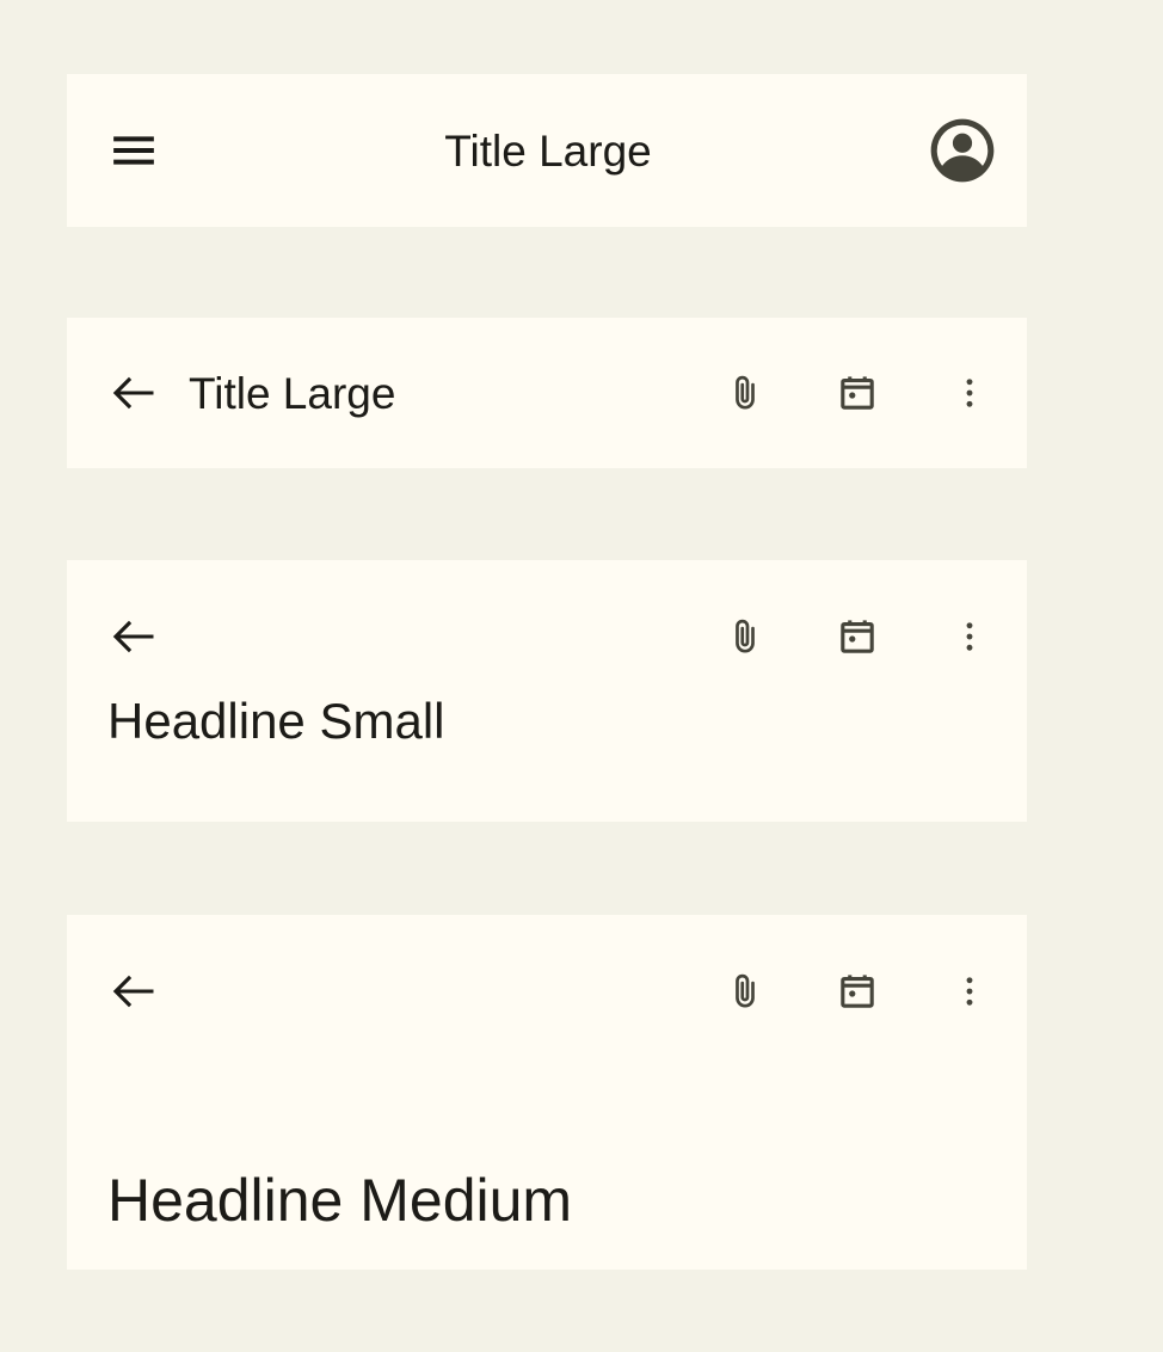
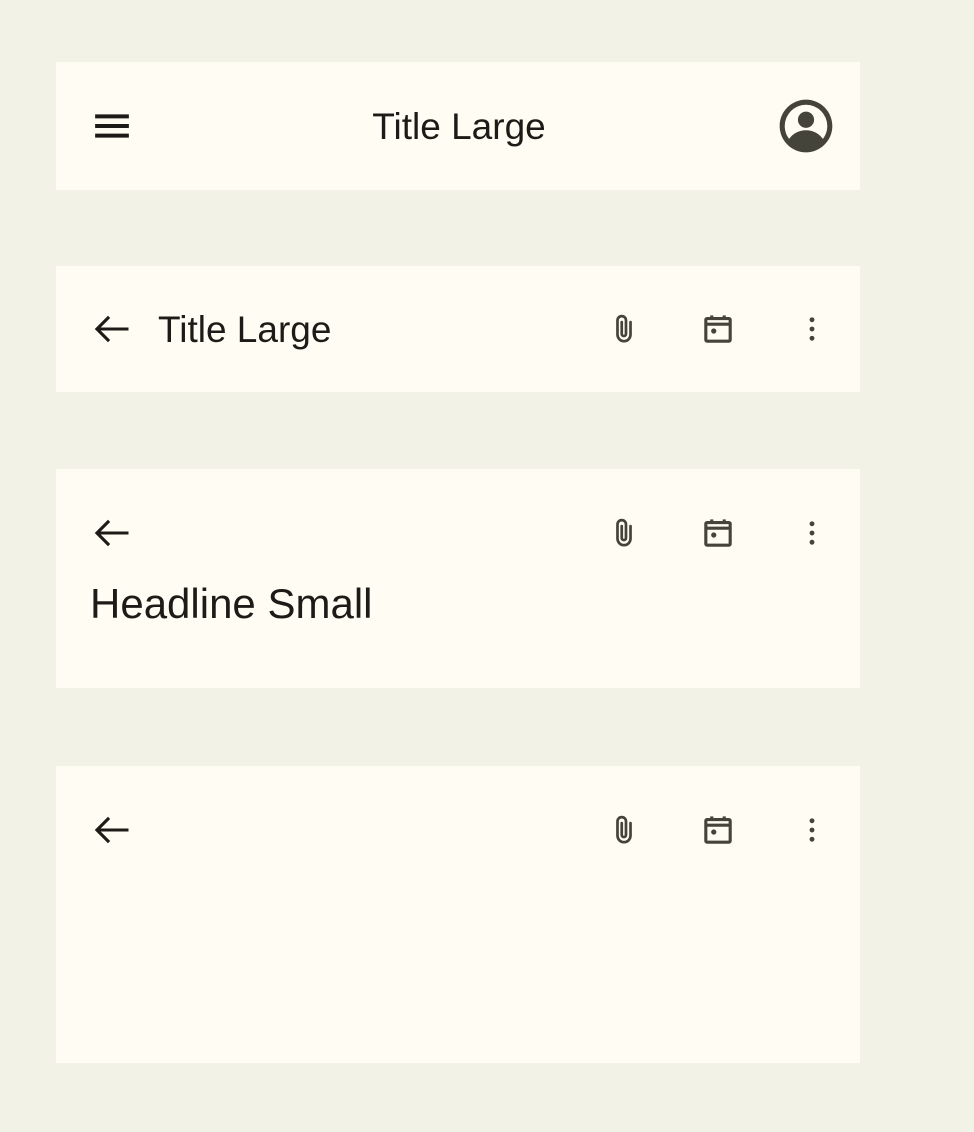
  Title Large
  Title Large
  Headline Small
- Headline Medium
